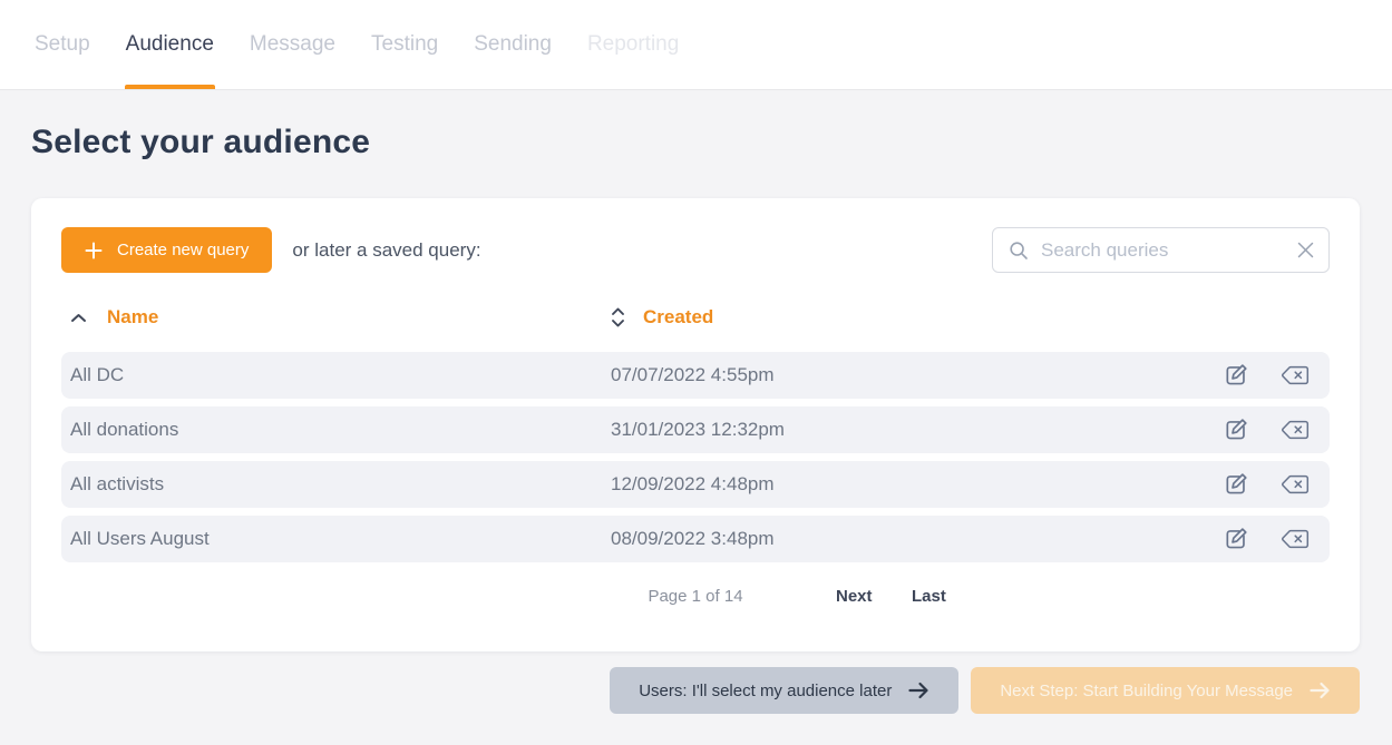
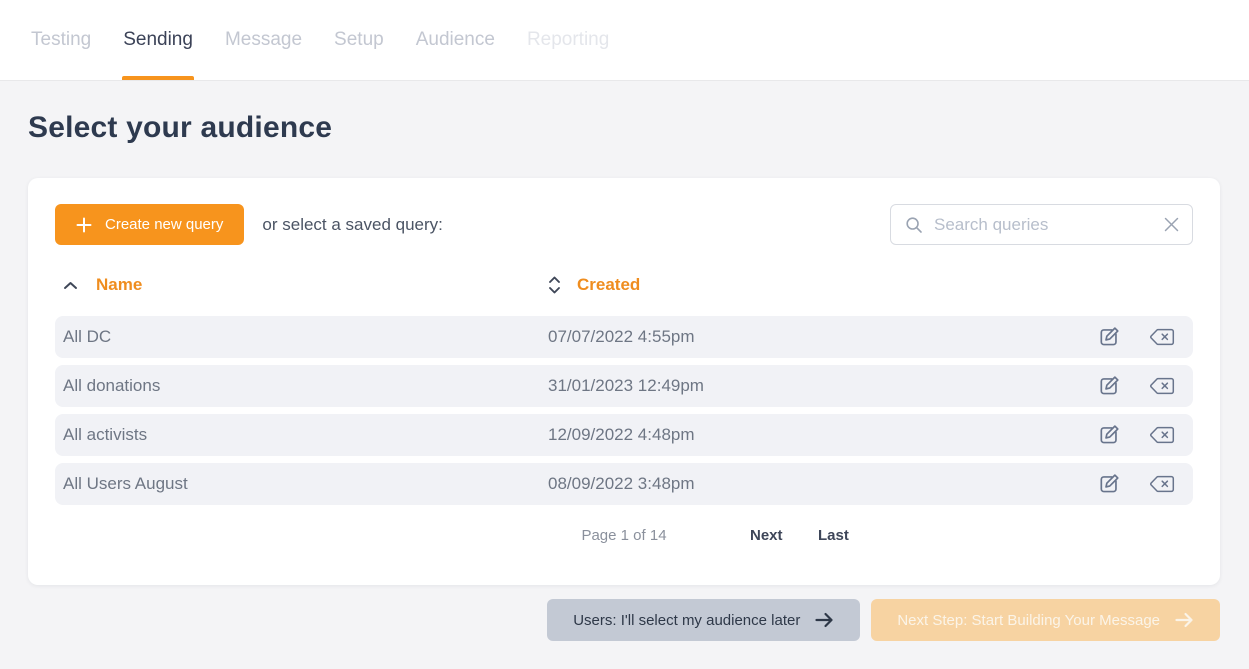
- Setup
+ Testing
- Audience
+ Sending
  Message
- Testing
+ Setup
- Sending
+ Audience
  Reporting
  Select your audience
  Create new query
- or later a saved query:
+ or select a saved query:
  Search queries
  Name
  Created
  All DC
  07/07/2022 4:55pm
  All donations
- 31/01/2023 12:32pm
+ 31/01/2023 12:49pm
  All activists
  12/09/2022 4:48pm
  All Users August
  08/09/2022 3:48pm
  Page 1 of 14
  Next
  Last
  Users: I'll select my audience later
  Next Step: Start Building Your Message
